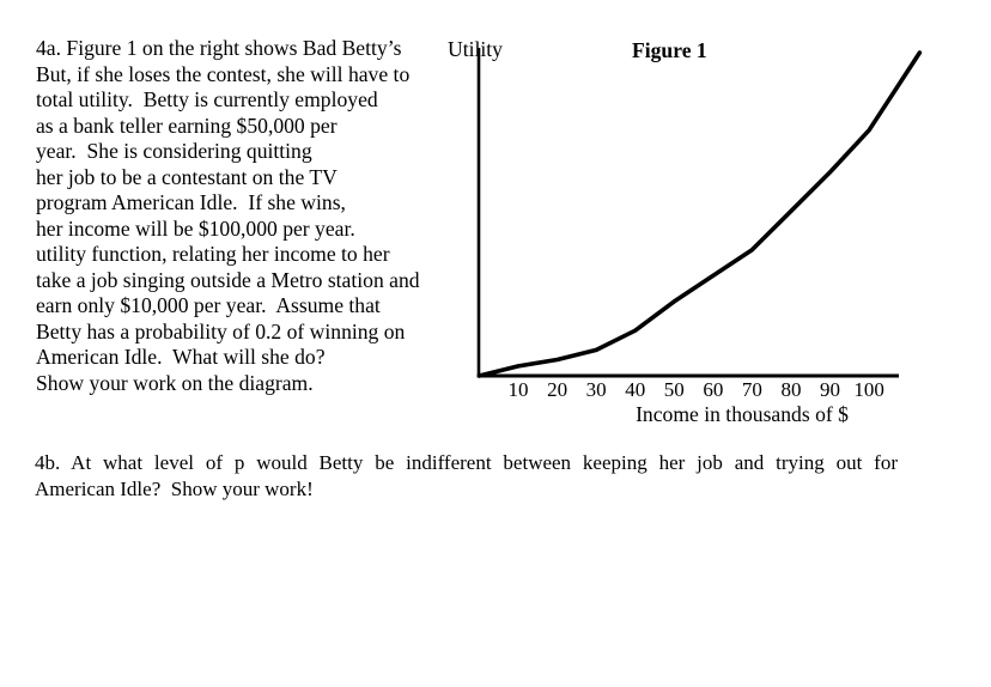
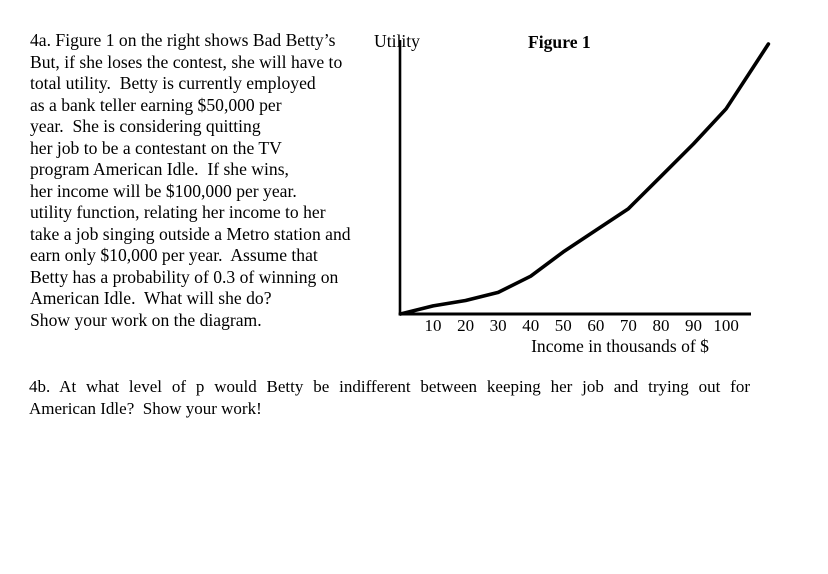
  4a. Figure 1 on the right shows Bad Betty’s
  But, if she loses the contest, she will have to
  total utility. Betty is currently employed
  as a bank teller earning $50,000 per
  year. She is considering quitting
  her job to be a contestant on the TV
  program American Idle. If she wins,
  her income will be $100,000 per year.
  utility function, relating her income to her
  take a job singing outside a Metro station and
  earn only $10,000 per year. Assume that
- Betty has a probability of 0.2 of winning on
+ Betty has a probability of 0.3 of winning on
  American Idle. What will she do?
  Show your work on the diagram.
  Utility
  Figure 1
  10
  20
  30
  40
  50
  60
  70
  80
  90
  100
  Income in thousands of $
  4b. At what level of p would Betty be indifferent between keeping her job and trying out for
  American Idle? Show your work!
